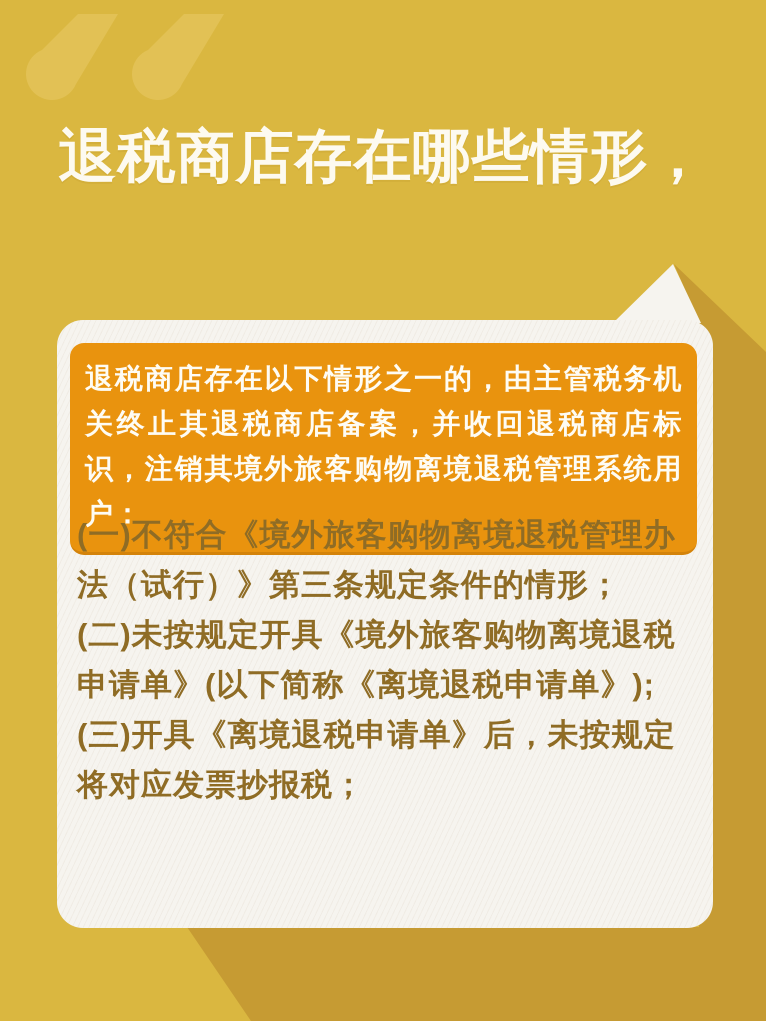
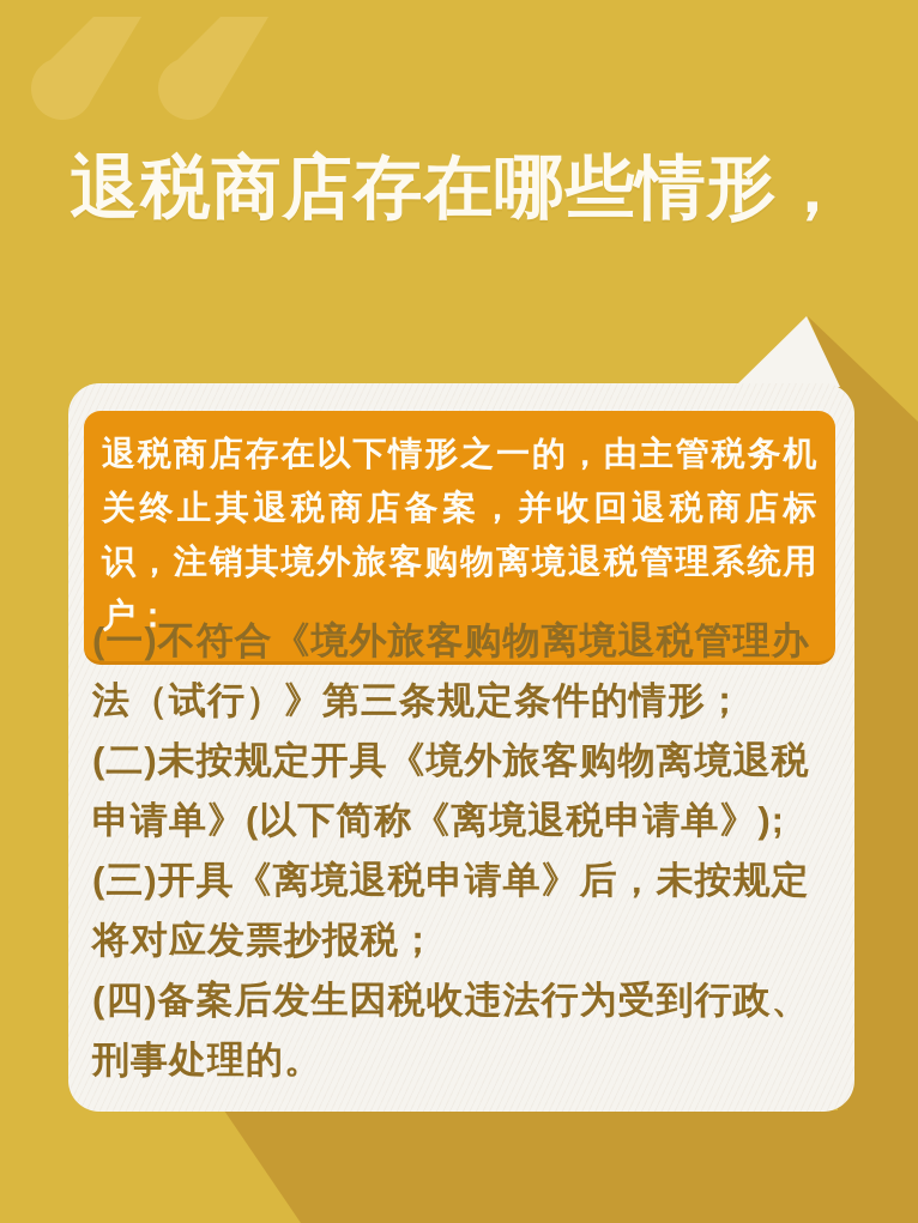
  退税商店存在哪些情形，
  退税商店存在以下情形之一的，由主管税务机关终止其退税商店备案，并收回退税商店标识，注销其境外旅客购物离境退税管理系统用户：
  (一)不符合《境外旅客购物离境退税管理办法（试行）》第三条规定条件的情形；
  (二)未按规定开具《境外旅客购物离境退税申请单》(以下简称《离境退税申请单》);
  (三)开具《离境退税申请单》后，未按规定将对应发票抄报税；
+ (四)备案后发生因税收违法行为受到行政、刑事处理的。
